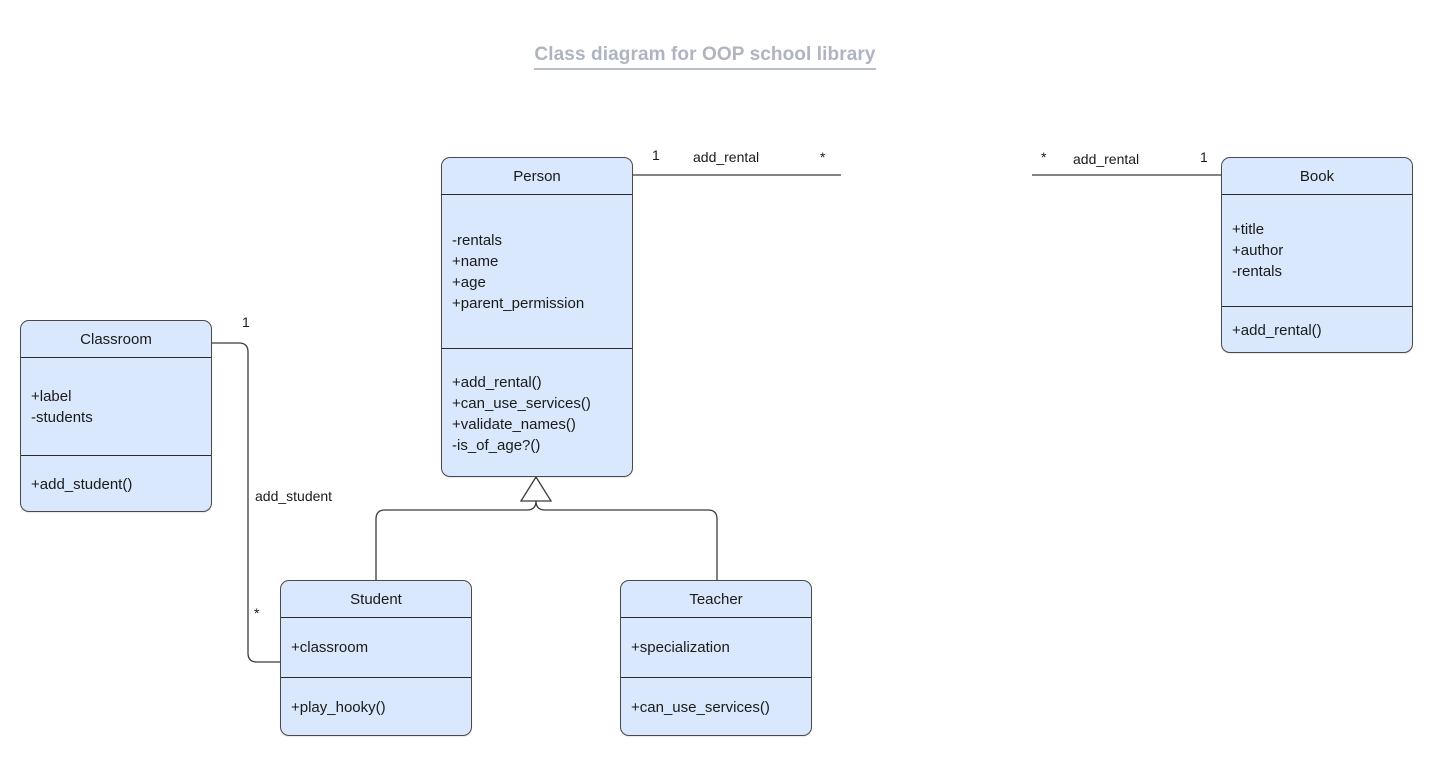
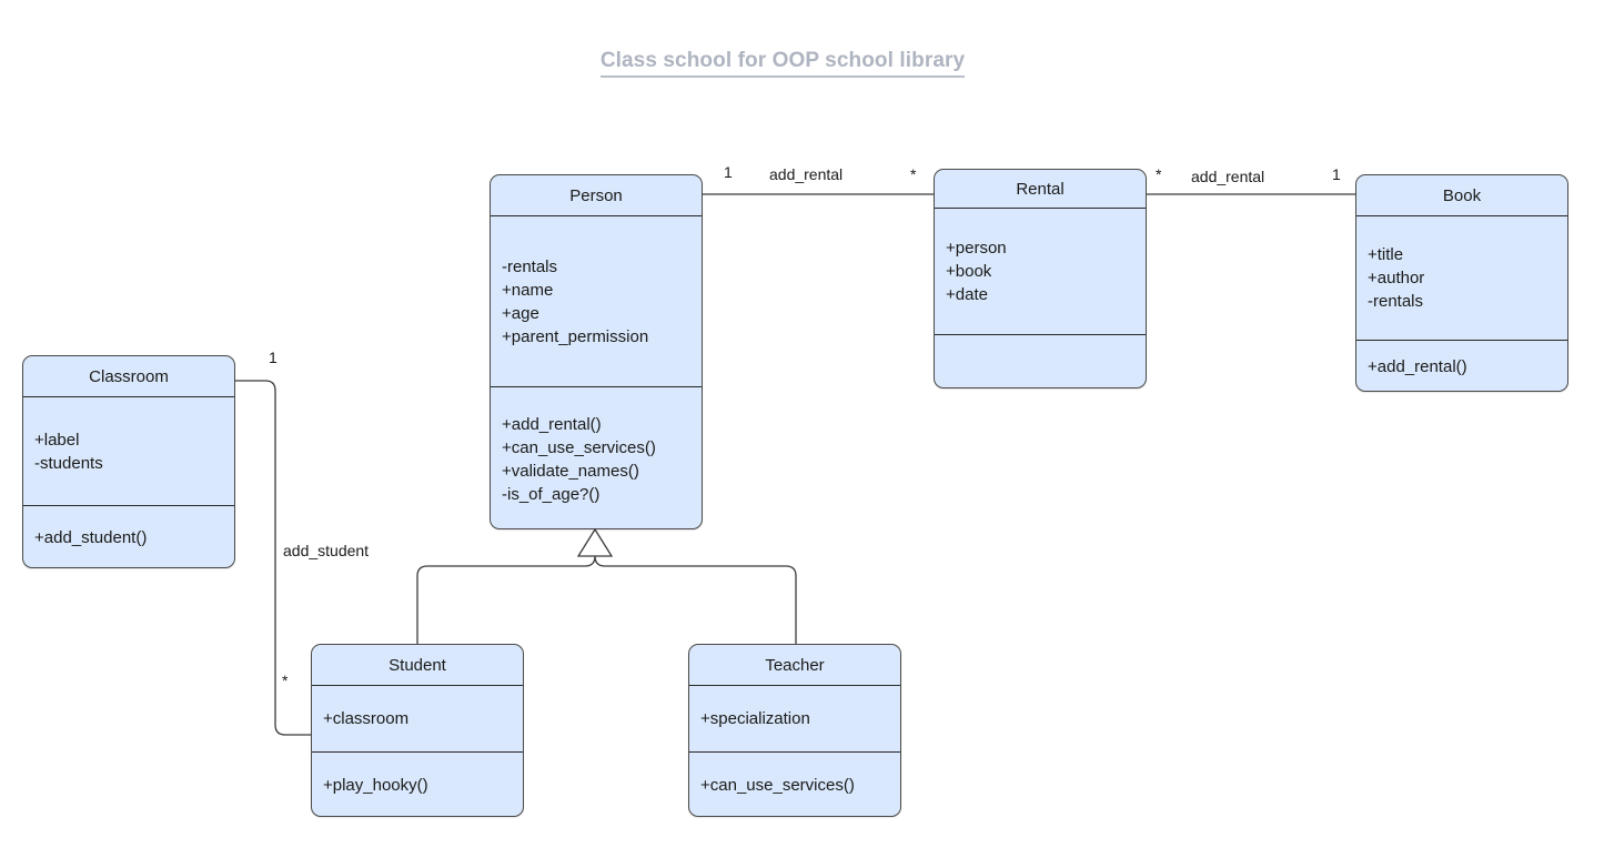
- Class diagram for OOP school library
+ Class school for OOP school library
  Person
  -rentals
  +name
  +age
  +parent_permission
  +add_rental()
  +can_use_services()
  +validate_names()
  -is_of_age?()
+ Rental
+ +person
+ +book
+ +date
  Book
  +title
  +author
  -rentals
  +add_rental()
  Classroom
  +label
  -students
  +add_student()
  Student
  +classroom
  +play_hooky()
  Teacher
  +specialization
  +can_use_services()
  1
  add_rental
  *
  *
  add_rental
  1
  1
  add_student
  *
